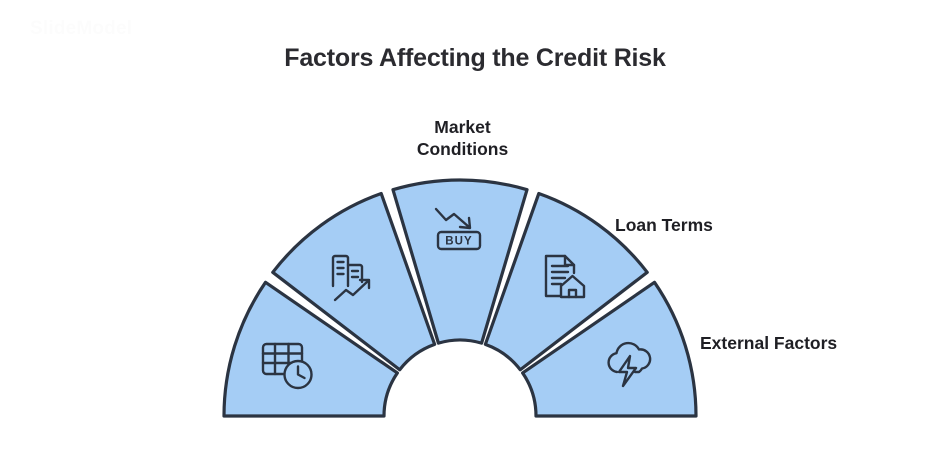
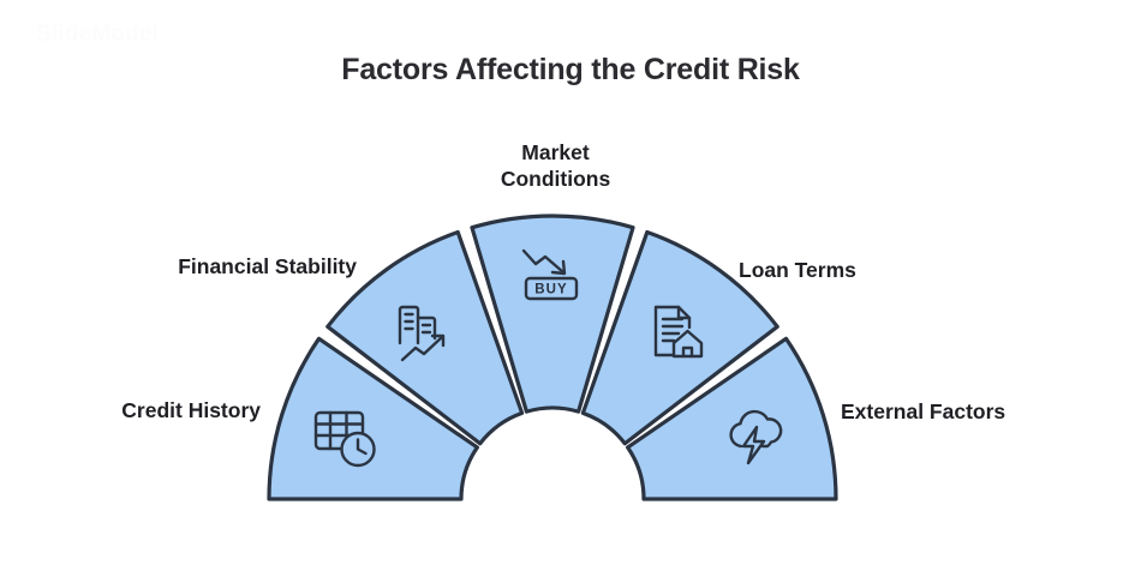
  Factors Affecting the Credit Risk
  BUY
+ Credit History
+ Financial Stability
  Market
  Conditions
  Loan Terms
  External Factors
